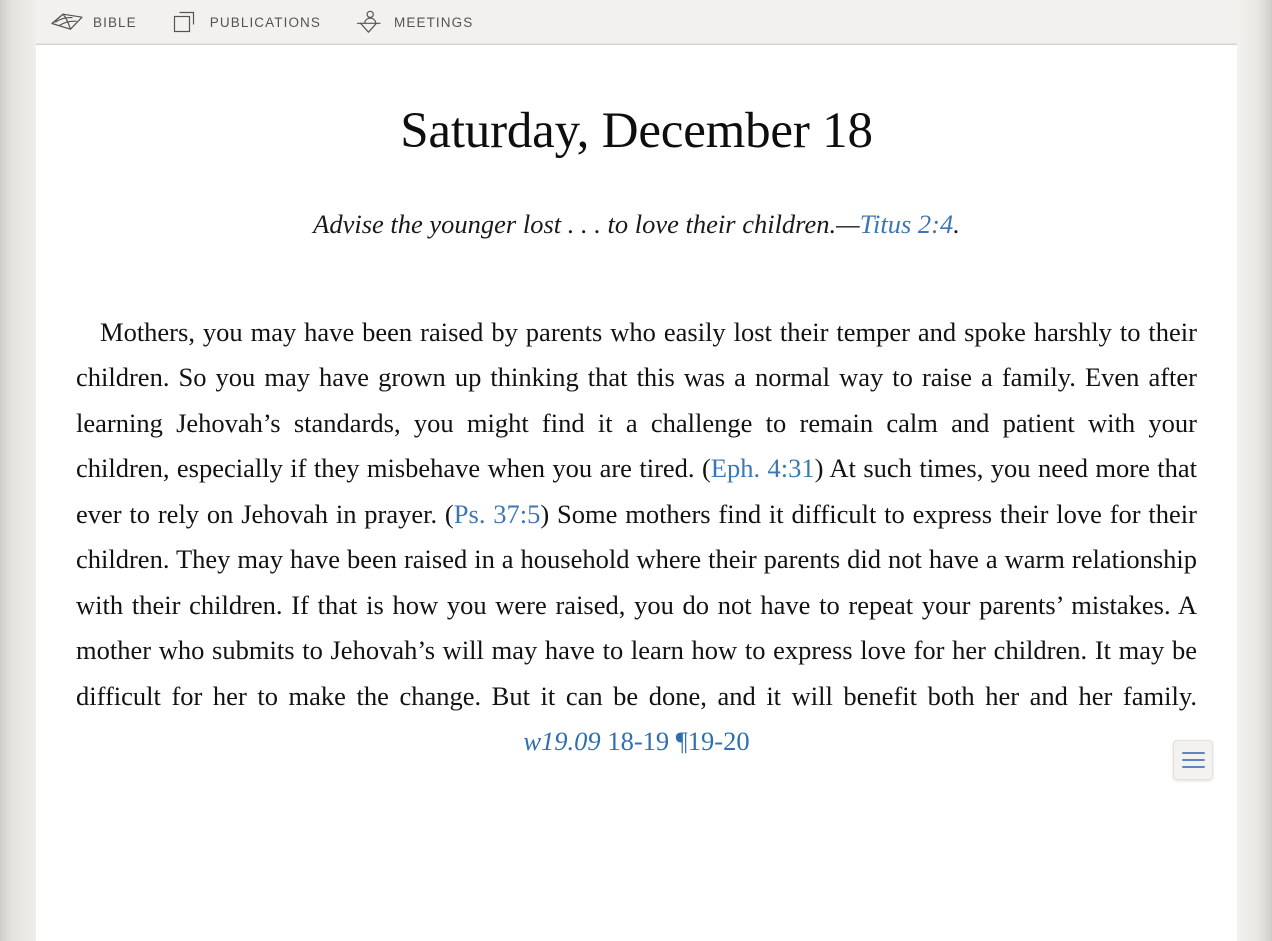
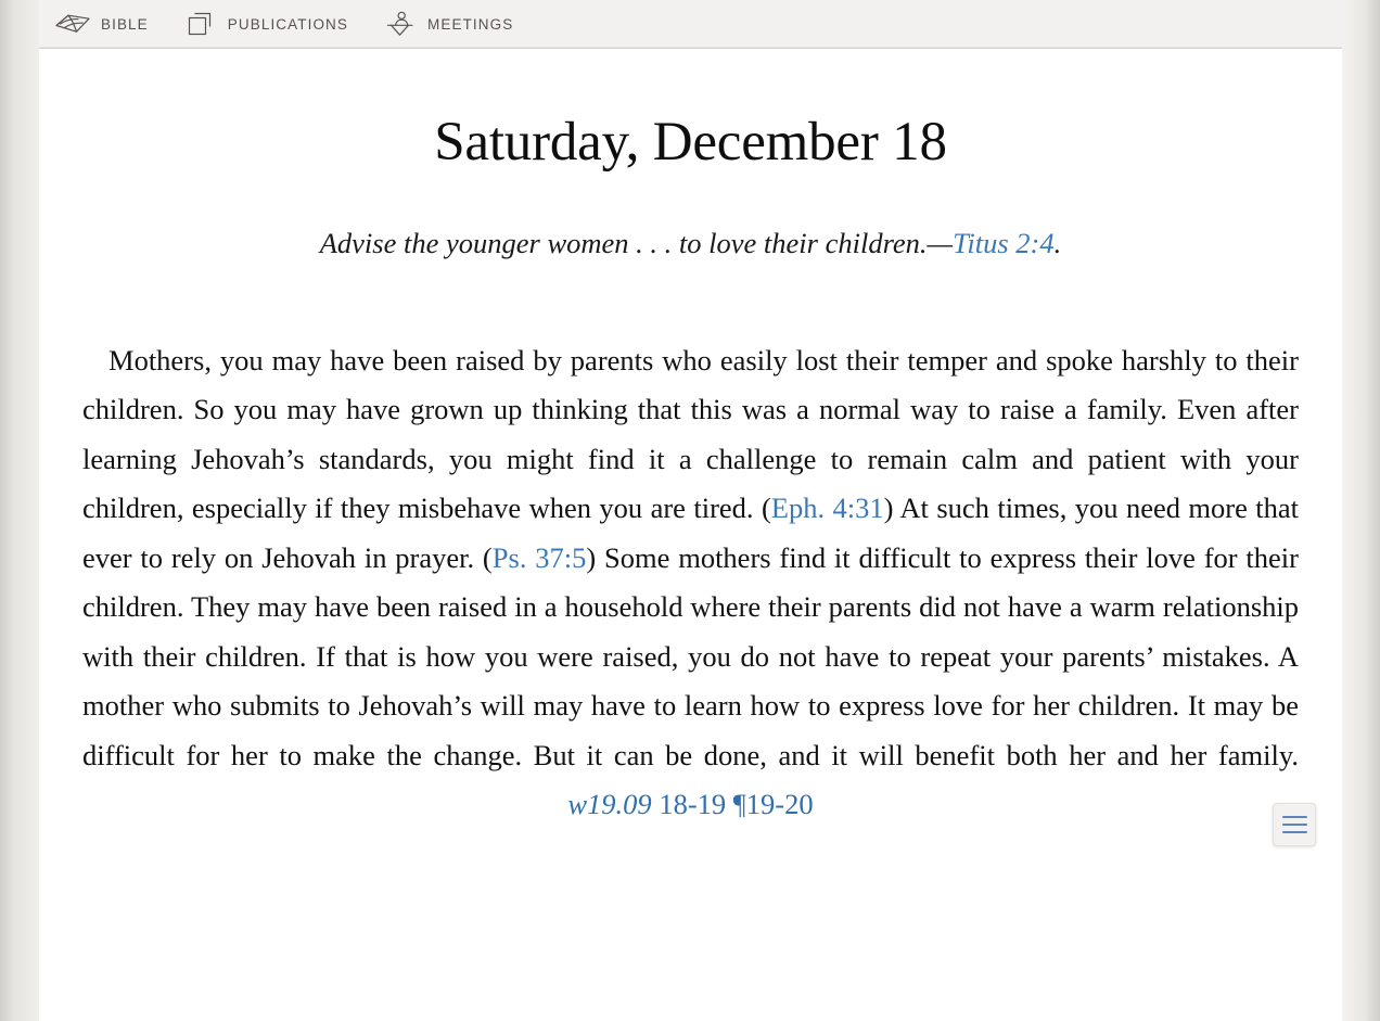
  BIBLE
  PUBLICATIONS
  MEETINGS
  Saturday, December 18
- Advise the younger lost . . . to love their children.—Titus 2:4.
+ Advise the younger women . . . to love their children.—Titus 2:4.
  Mothers, you may have been raised by parents who easily lost their temper and spoke harshly to their children. So you may have grown up thinking that this was a normal way to raise a family. Even after learning Jehovah’s standards, you might find it a challenge to remain calm and patient with your children, especially if they misbehave when you are tired. (Eph. 4:31) At such times, you need more that ever to rely on Jehovah in prayer. (Ps. 37:5) Some mothers find it difficult to express their love for their children. They may have been raised in a household where their parents did not have a warm relationship with their children. If that is how you were raised, you do not have to repeat your parents’ mistakes. A mother who submits to Jehovah’s will may have to learn how to express love for her children. It may be difficult for her to make the change. But it can be done, and it will benefit both her and her family. w19.09 18-19 ¶19-20
